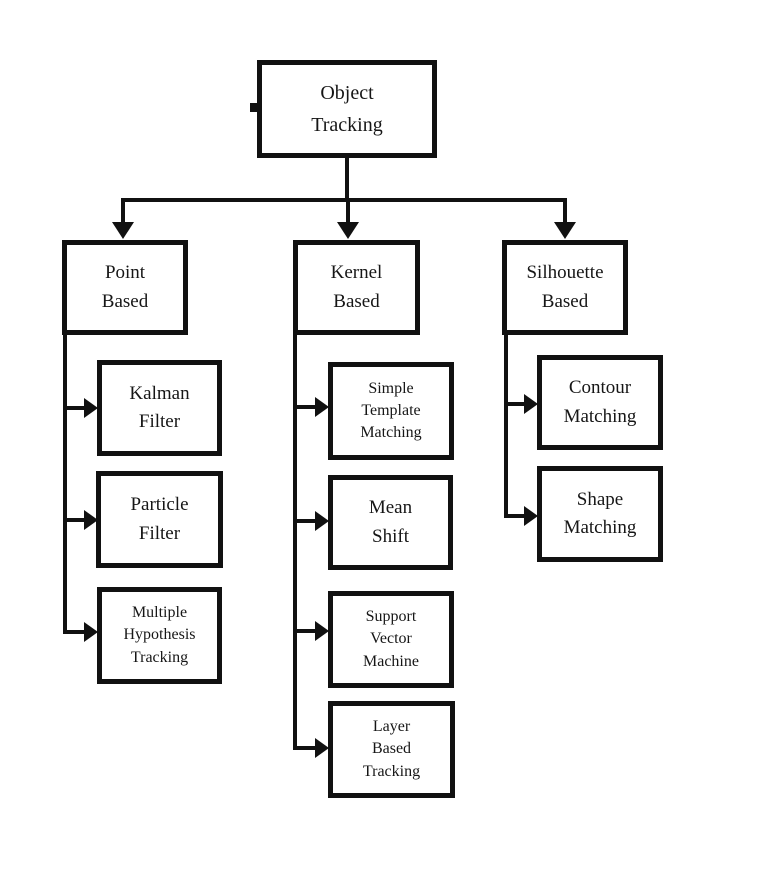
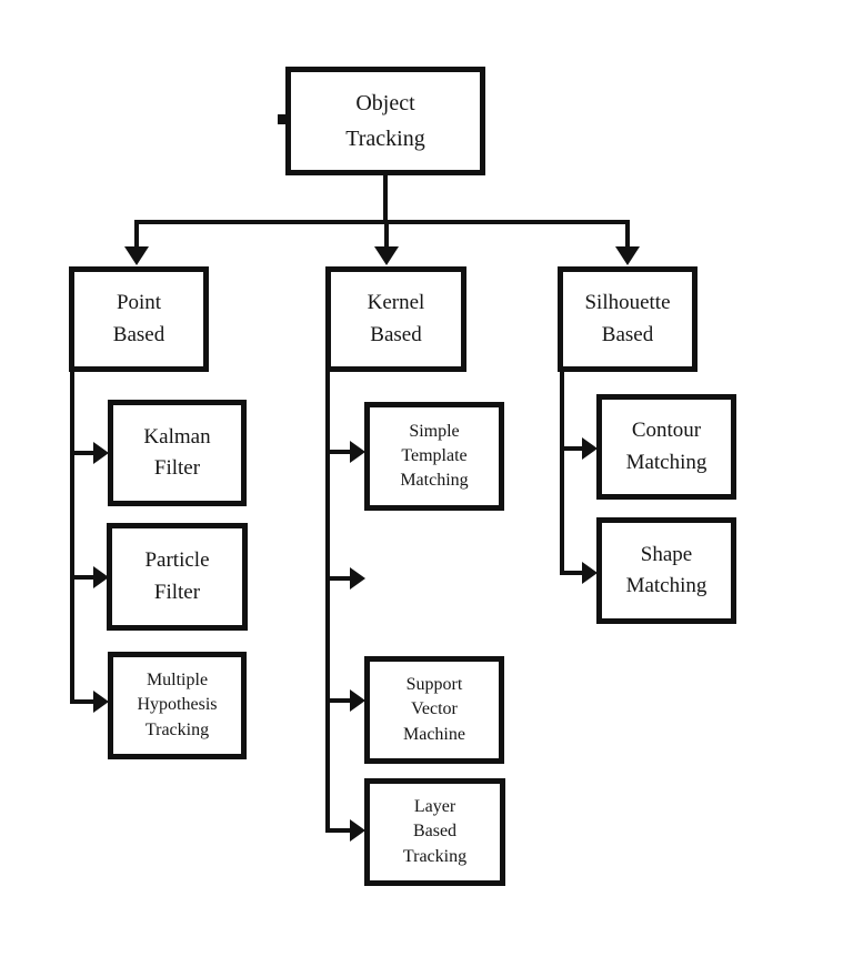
  Object
  Tracking
  Point
  Based
  Kernel
  Based
  Silhouette
  Based
  Kalman
  Filter
  Particle
  Filter
  Multiple
  Hypothesis
  Tracking
  Simple
  Template
  Matching
- Mean
- Shift
  Support
  Vector
  Machine
  Layer
  Based
  Tracking
  Contour
  Matching
  Shape
  Matching
